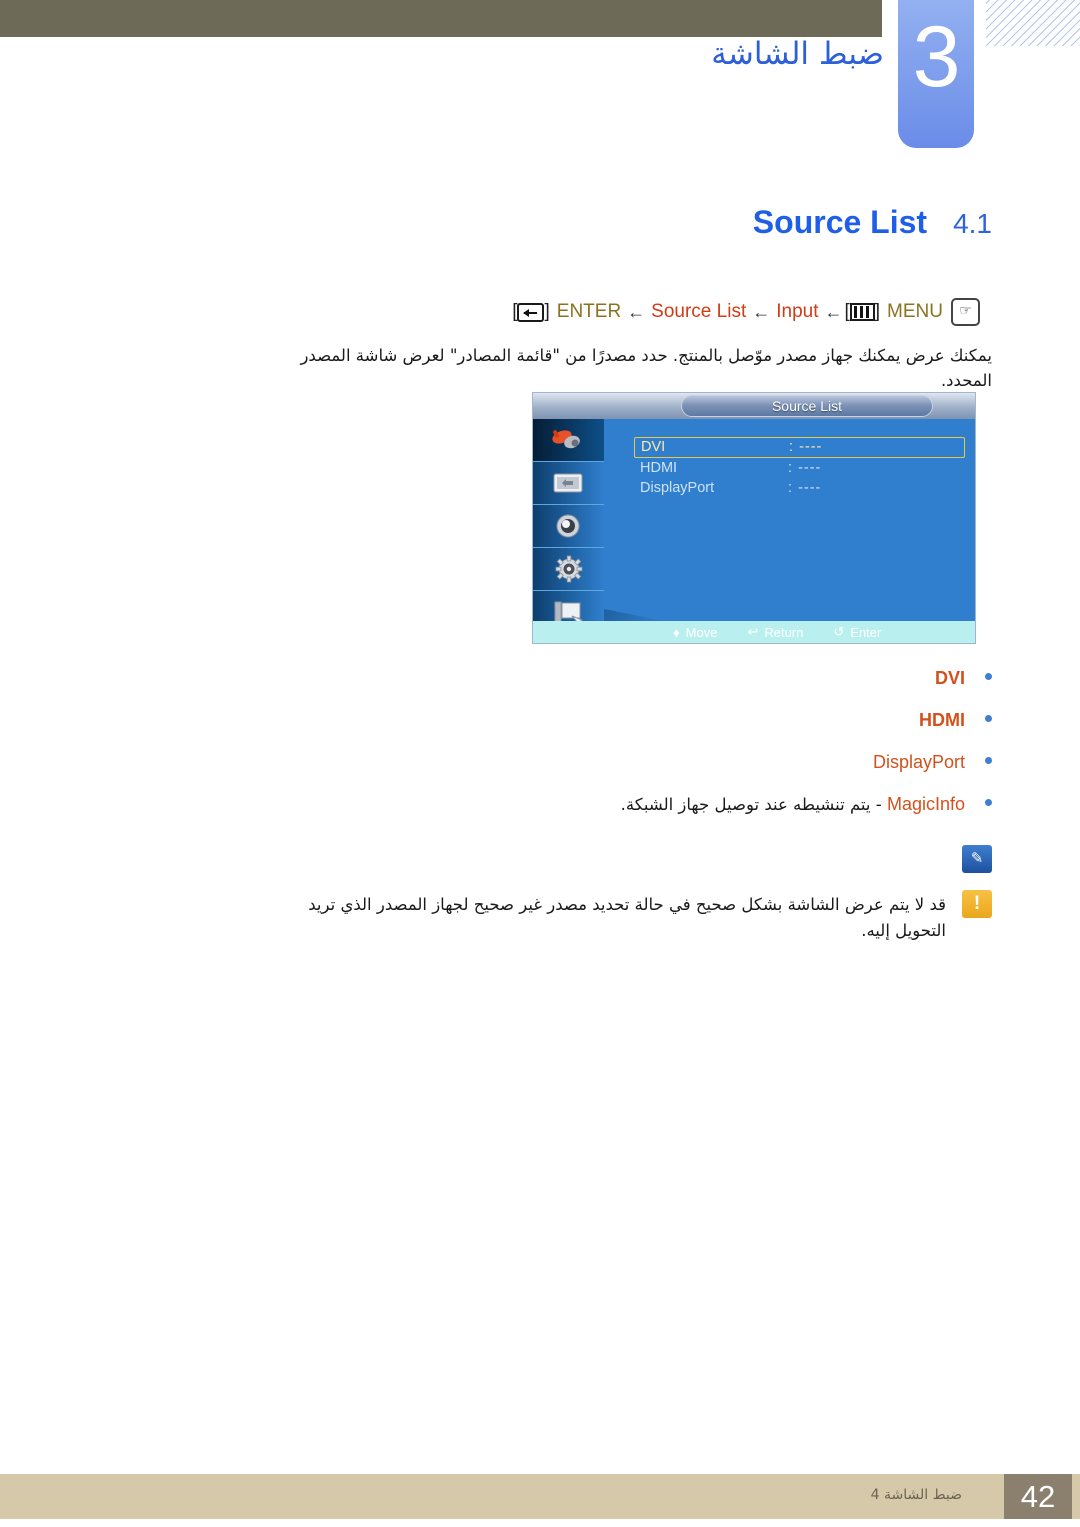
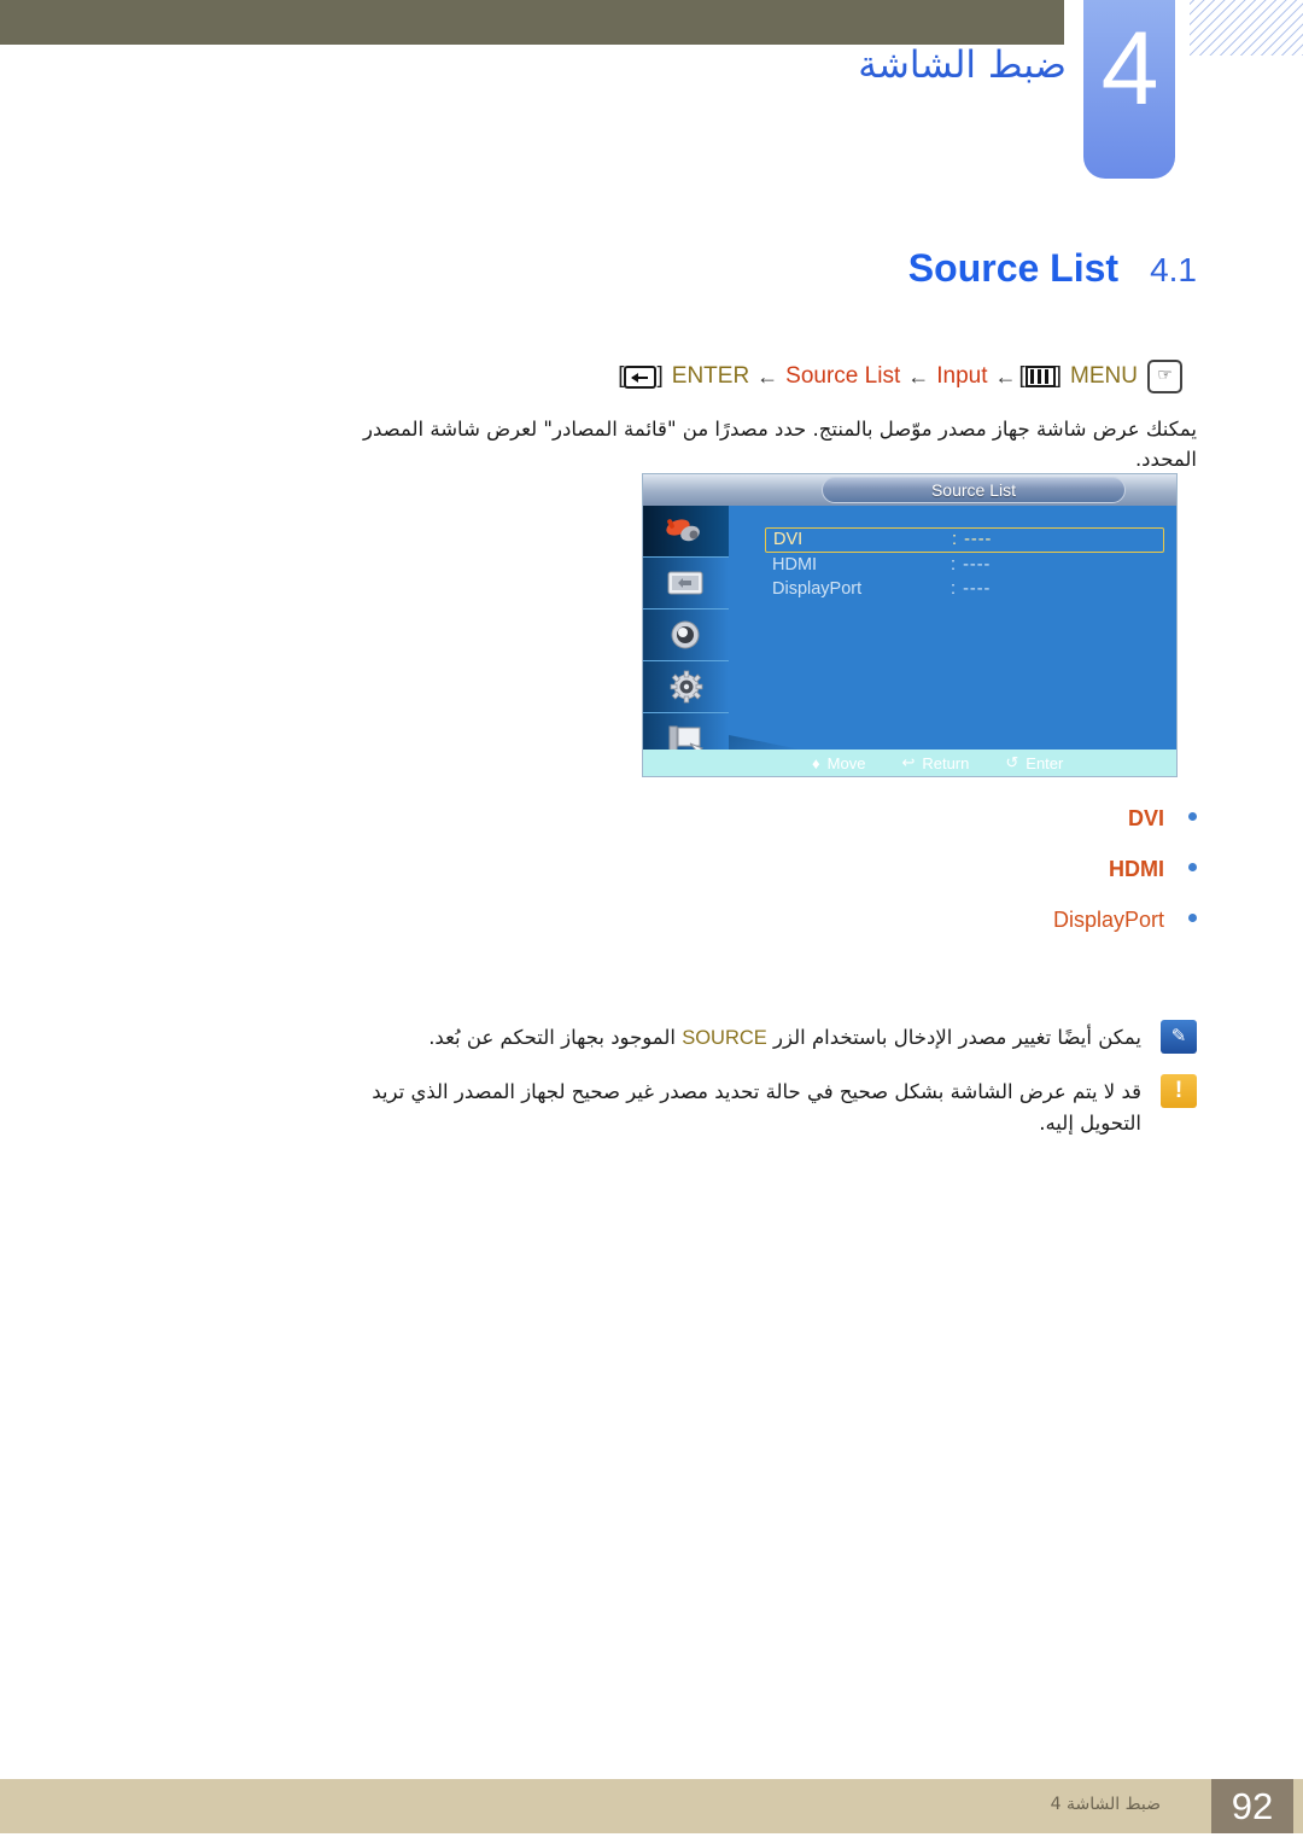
- 3
+ 4
  ضبط الشاشة
  4.1
  Source List
  [
  ]
  ENTER
  ←
  Source List
  ←
  Input
  ←
  [
  ]
  MENU
  ☞
- يمكنك عرض يمكنك جهاز مصدر موّصل بالمنتج. حدد مصدرًا من "قائمة المصادر" لعرض شاشة المصدر المحدد.
+ يمكنك عرض شاشة جهاز مصدر موّصل بالمنتج. حدد مصدرًا من "قائمة المصادر" لعرض شاشة المصدر المحدد.
  Source List
  DVI
  : ----
  HDMI
  : ----
  DisplayPort
  : ----
  ♦
  Move
  ↩
  Return
  ↺
  Enter
  DVI
  HDMI
  DisplayPort
- MagicInfo - يتم تنشيطه عند توصيل جهاز الشبكة.
  ✎
+ يمكن أيضًا تغيير مصدر الإدخال باستخدام الزر SOURCE الموجود بجهاز التحكم عن بُعد.
  !
  قد لا يتم عرض الشاشة بشكل صحيح في حالة تحديد مصدر غير صحيح لجهاز المصدر الذي تريد التحويل إليه.
  ضبط الشاشة 4
- 42
+ 92
